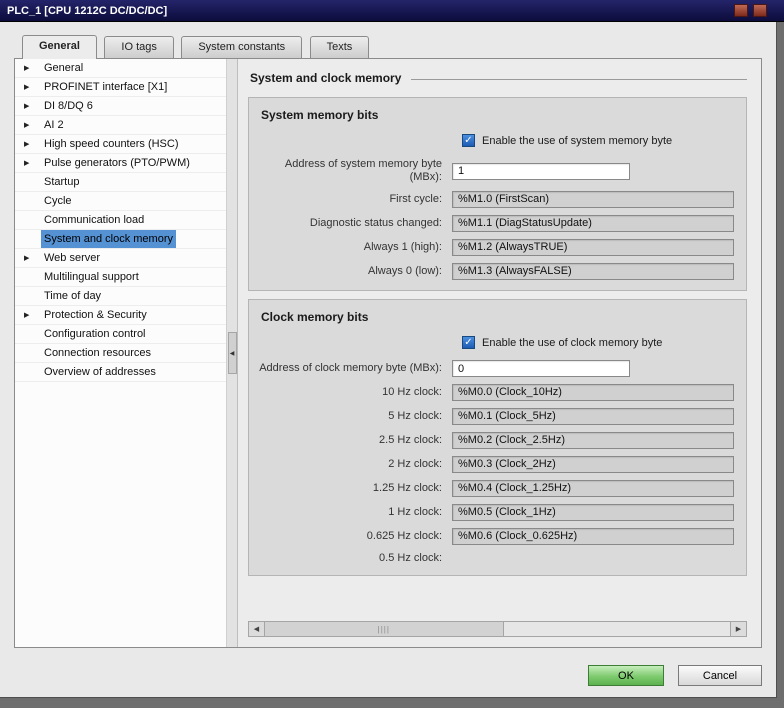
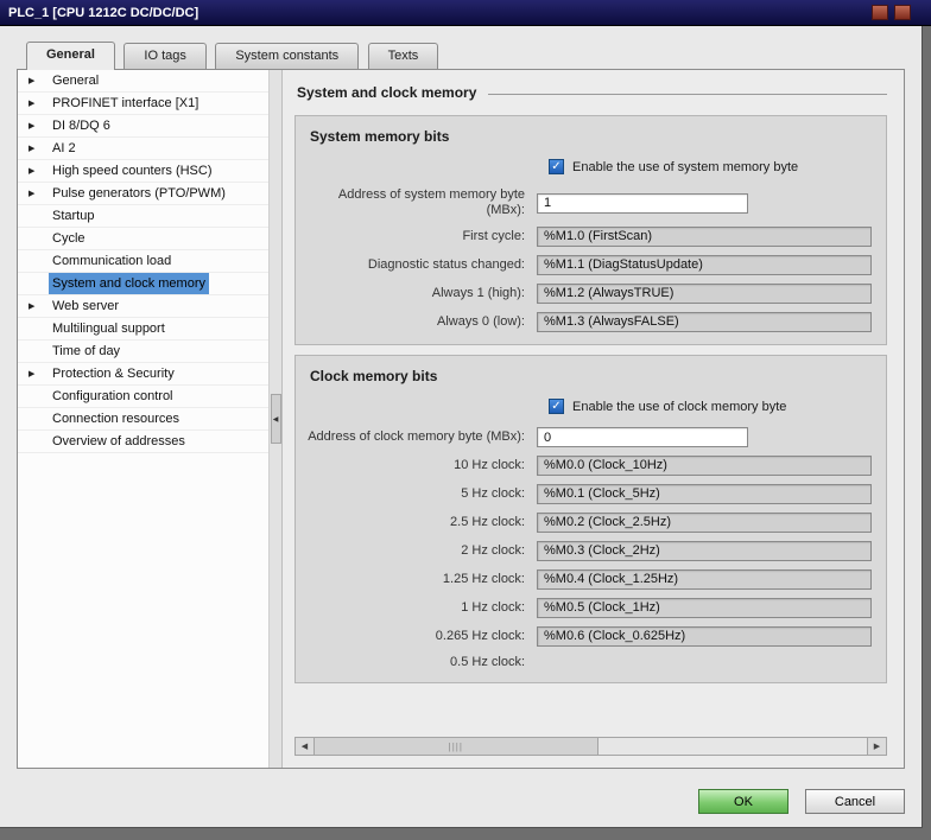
  PLC_1 [CPU 1212C DC/DC/DC]
  General IO tags System constants Texts
  General
  PROFINET interface [X1]
  DI 8/DQ 6
  AI 2
  High speed counters (HSC)
  Pulse generators (PTO/PWM)
  Startup
  Cycle
  Communication load
  System and clock memory
  Web server
  Multilingual support
  Time of day
  Protection & Security
  Configuration control
  Connection resources
  Overview of addresses
  System and clock memory
  System memory bits
  ✓
  Enable the use of system memory byte
  Address of system memory byte (MBx):
  1
  First cycle:
  %M1.0 (FirstScan)
  Diagnostic status changed:
  %M1.1 (DiagStatusUpdate)
  Always 1 (high):
  %M1.2 (AlwaysTRUE)
  Always 0 (low):
  %M1.3 (AlwaysFALSE)
  Clock memory bits
  ✓
  Enable the use of clock memory byte
  Address of clock memory byte (MBx):
  0
  10 Hz clock:
  %M0.0 (Clock_10Hz)
  5 Hz clock:
  %M0.1 (Clock_5Hz)
  2.5 Hz clock:
  %M0.2 (Clock_2.5Hz)
  2 Hz clock:
  %M0.3 (Clock_2Hz)
  1.25 Hz clock:
  %M0.4 (Clock_1.25Hz)
  1 Hz clock:
  %M0.5 (Clock_1Hz)
- 0.625 Hz clock:
+ 0.265 Hz clock:
  %M0.6 (Clock_0.625Hz)
  0.5 Hz clock:
  ||||
  OK
  Cancel
